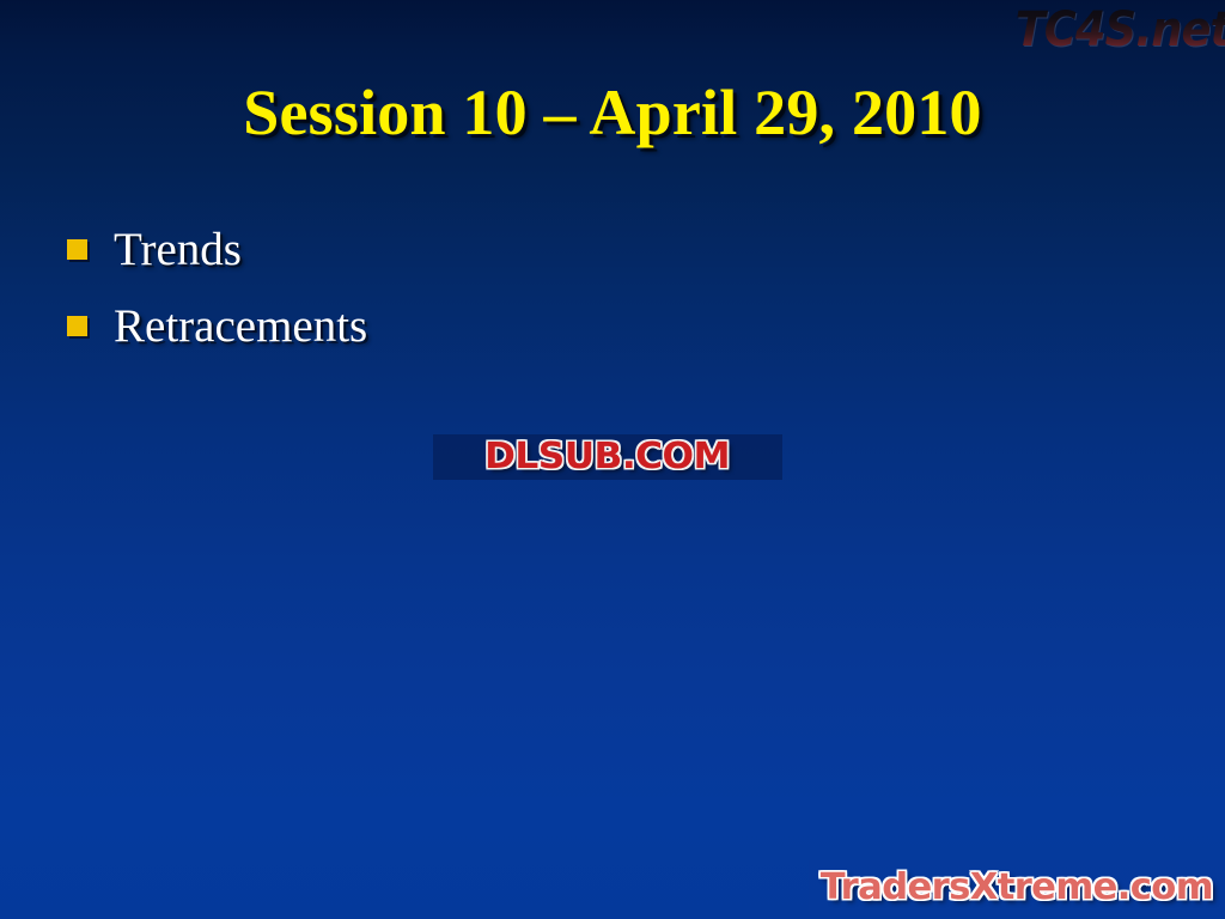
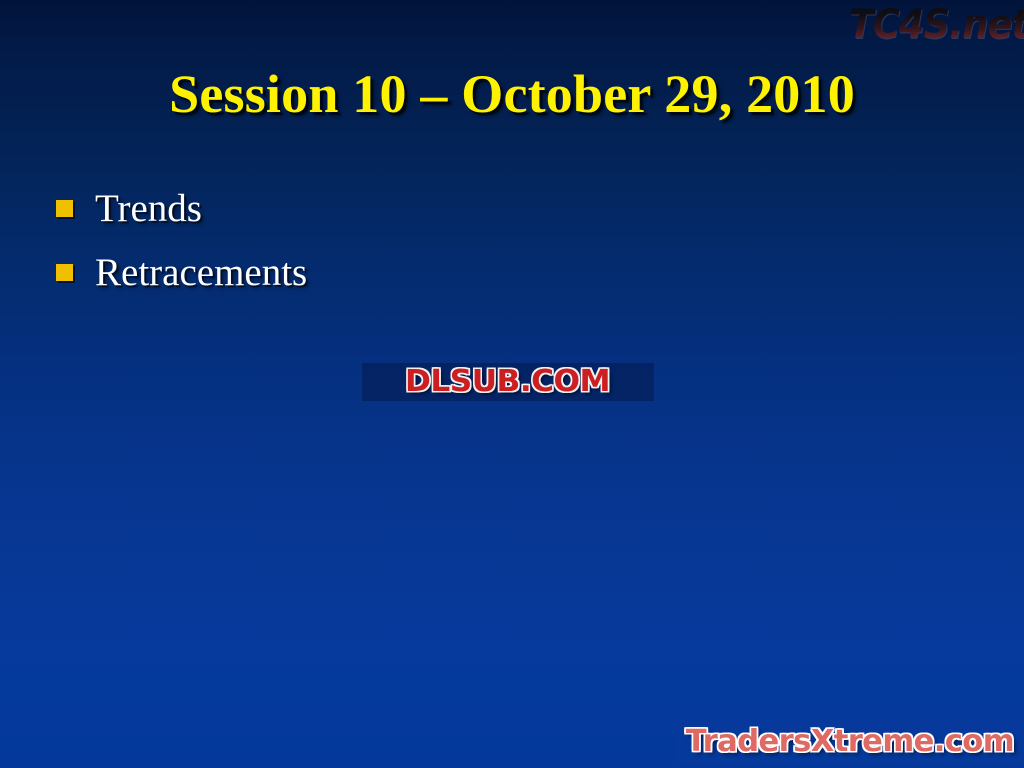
- Session 10 – April 29, 2010
+ Session 10 – October 29, 2010
  Trends
  Retracements
  TC4S.net
  DLSUB.COM
  TradersXtreme.com
